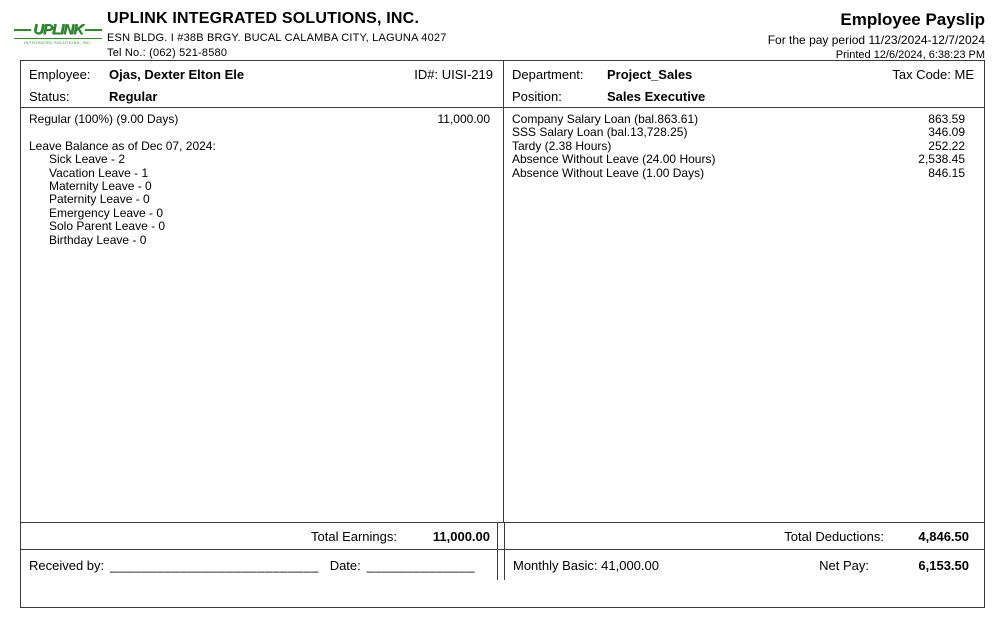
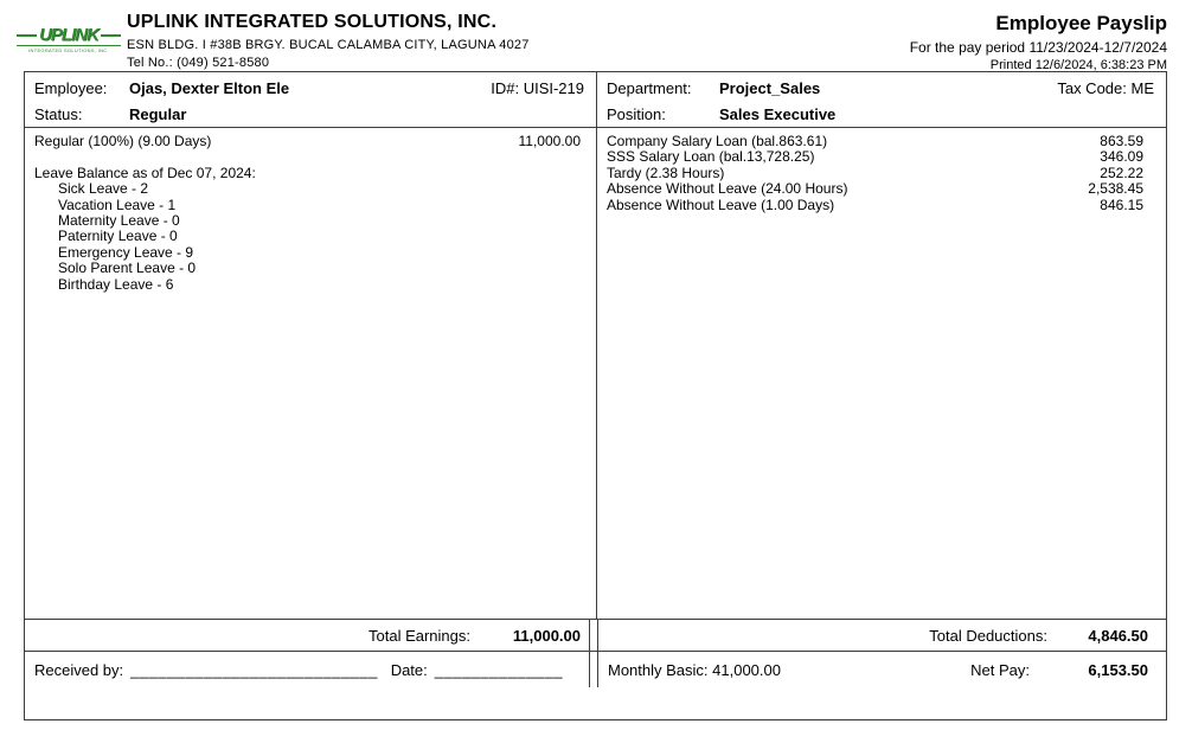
  UPLINK
  UPLINK INTEGRATED SOLUTIONS, INC.
  ESN BLDG. I #38B BRGY. BUCAL CALAMBA CITY, LAGUNA 4027
- Tel No.: (062) 521-8580
+ Tel No.: (049) 521-8580
  Employee Payslip
  For the pay period 11/23/2024-12/7/2024
  Printed 12/6/2024, 6:38:23 PM
  Employee:
  Ojas, Dexter Elton Ele
  ID#: UISI-219
  Status:
  Regular
  Department:
  Project_Sales
  Tax Code: ME
  Position:
  Sales Executive
  Regular (100%) (9.00 Days)
  11,000.00
  Leave Balance as of Dec 07, 2024:
  Sick Leave - 2
  Vacation Leave - 1
  Maternity Leave - 0
  Paternity Leave - 0
- Emergency Leave - 0
+ Emergency Leave - 9
  Solo Parent Leave - 0
- Birthday Leave - 0
+ Birthday Leave - 6
  Company Salary Loan (bal.863.61)
  863.59
  SSS Salary Loan (bal.13,728.25)
  346.09
  Tardy (2.38 Hours)
  252.22
  Absence Without Leave (24.00 Hours)
  2,538.45
  Absence Without Leave (1.00 Days)
  846.15
  Total Earnings:
  11,000.00
  Total Deductions:
  4,846.50
  Received by:
  ___________________________
  Date:
  ______________
  Monthly Basic: 41,000.00
  Net Pay:
  6,153.50
